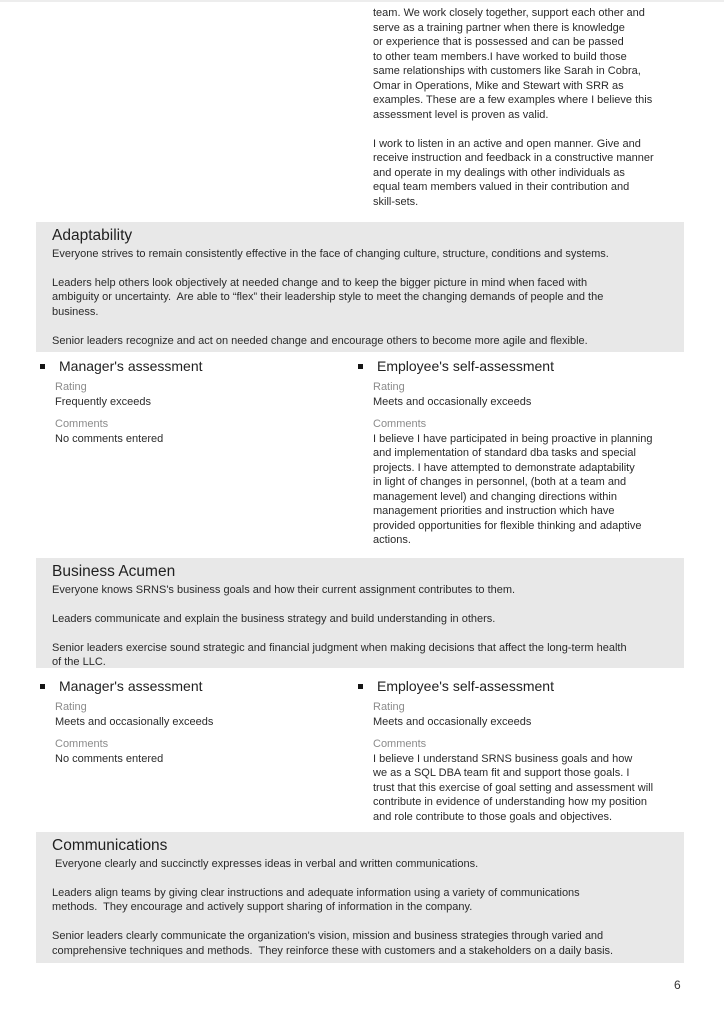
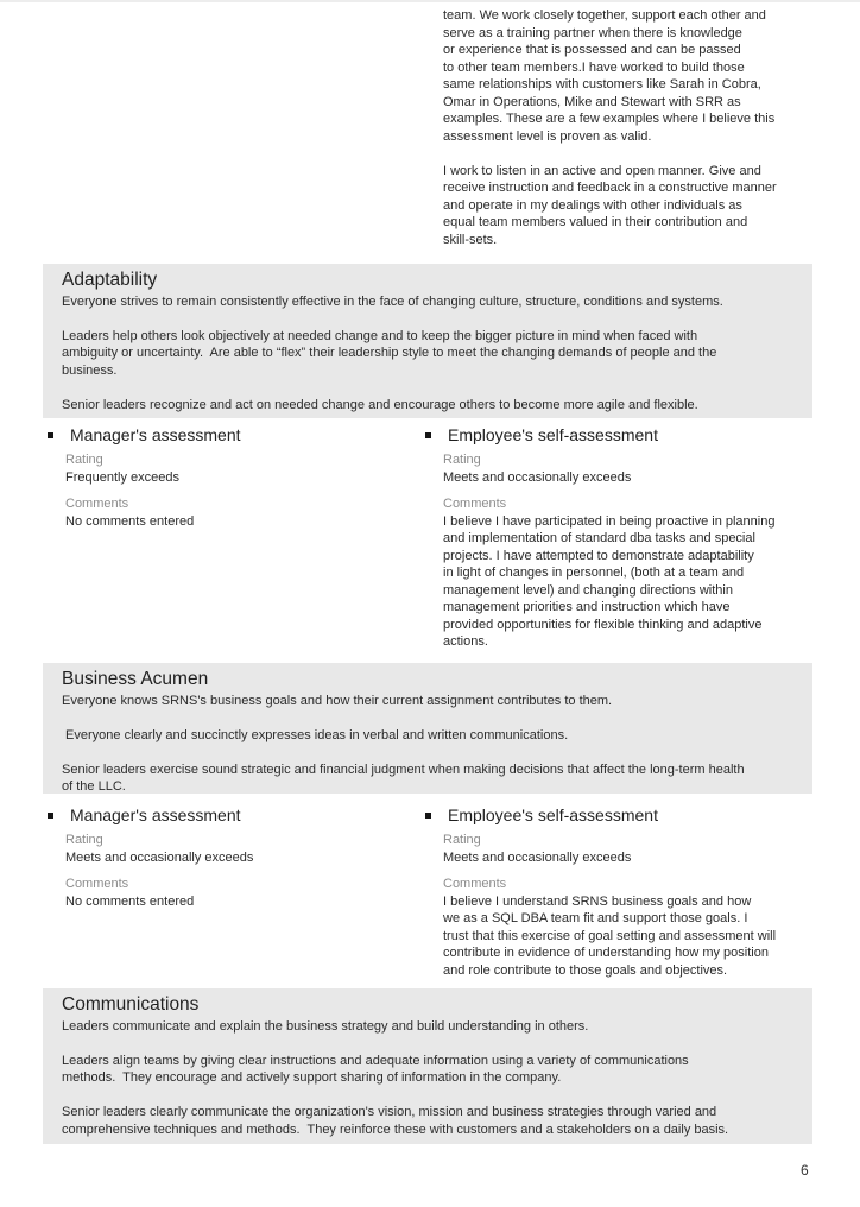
  team. We work closely together, support each other and
  serve as a training partner when there is knowledge
  or experience that is possessed and can be passed
  to other team members.I have worked to build those
  same relationships with customers like Sarah in Cobra,
  Omar in Operations, Mike and Stewart with SRR as
  examples. These are a few examples where I believe this
  assessment level is proven as valid.
  I work to listen in an active and open manner. Give and
  receive instruction and feedback in a constructive manner
  and operate in my dealings with other individuals as
  equal team members valued in their contribution and
  skill-sets.
  Adaptability
  Everyone strives to remain consistently effective in the face of changing culture, structure, conditions and systems.
  Leaders help others look objectively at needed change and to keep the bigger picture in mind when faced with
  ambiguity or uncertainty. Are able to “flex” their leadership style to meet the changing demands of people and the
  business.
  Senior leaders recognize and act on needed change and encourage others to become more agile and flexible.
  Manager's assessment
  Rating
  Frequently exceeds
  Comments
  No comments entered
  Employee's self-assessment
  Rating
  Meets and occasionally exceeds
  Comments
  I believe I have participated in being proactive in planning
  and implementation of standard dba tasks and special
  projects. I have attempted to demonstrate adaptability
  in light of changes in personnel, (both at a team and
  management level) and changing directions within
  management priorities and instruction which have
  provided opportunities for flexible thinking and adaptive
  actions.
  Business Acumen
  Everyone knows SRNS's business goals and how their current assignment contributes to them.
- Leaders communicate and explain the business strategy and build understanding in others.
+ Everyone clearly and succinctly expresses ideas in verbal and written communications.
  Senior leaders exercise sound strategic and financial judgment when making decisions that affect the long-term health
  of the LLC.
  Manager's assessment
  Rating
  Meets and occasionally exceeds
  Comments
  No comments entered
  Employee's self-assessment
  Rating
  Meets and occasionally exceeds
  Comments
  I believe I understand SRNS business goals and how
  we as a SQL DBA team fit and support those goals. I
  trust that this exercise of goal setting and assessment will
  contribute in evidence of understanding how my position
  and role contribute to those goals and objectives.
  Communications
- Everyone clearly and succinctly expresses ideas in verbal and written communications.
+ Leaders communicate and explain the business strategy and build understanding in others.
  Leaders align teams by giving clear instructions and adequate information using a variety of communications
  methods. They encourage and actively support sharing of information in the company.
  Senior leaders clearly communicate the organization's vision, mission and business strategies through varied and
  comprehensive techniques and methods. They reinforce these with customers and a stakeholders on a daily basis.
  6
